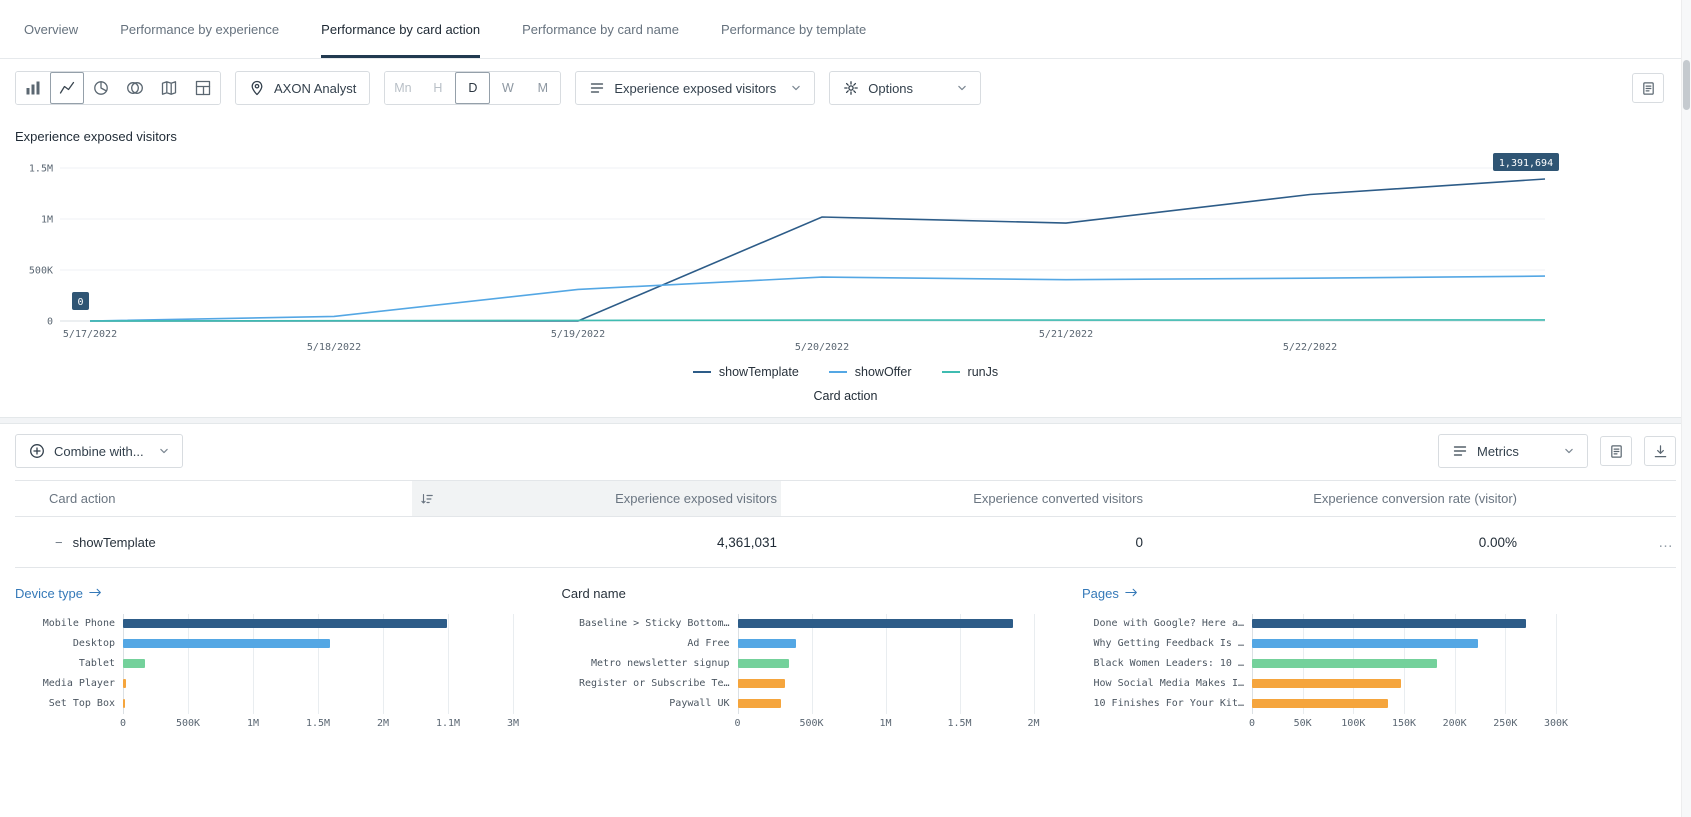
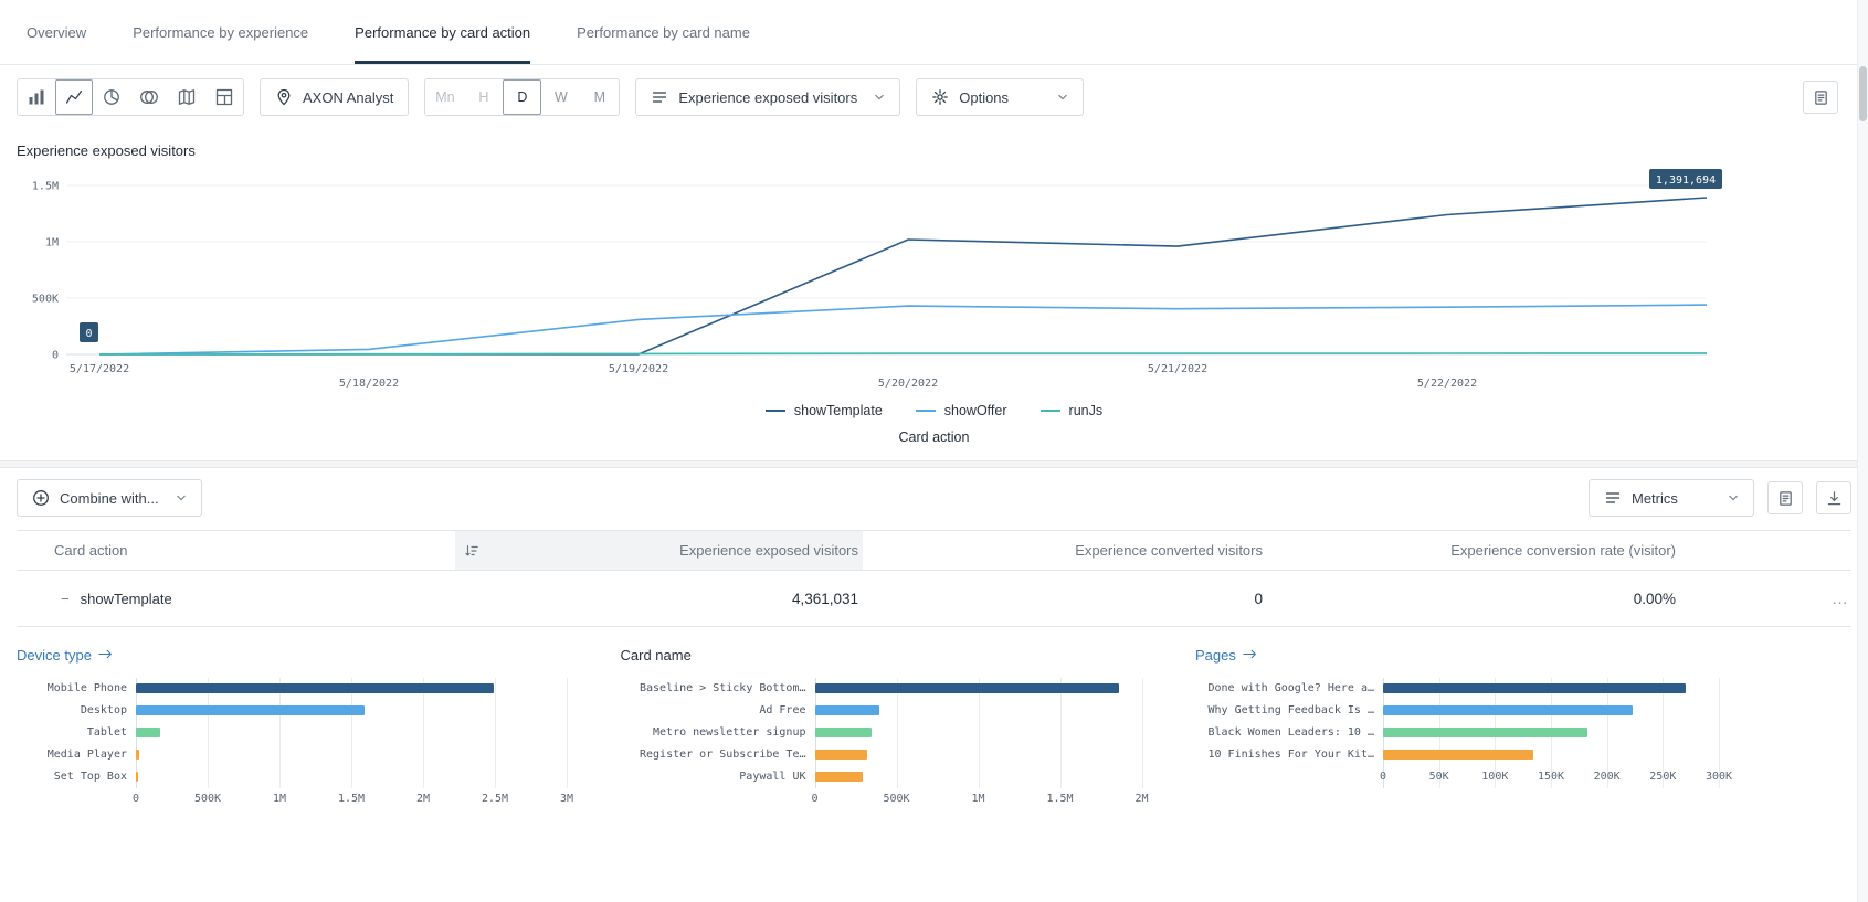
  Overview
  Performance by experience
  Performance by card action
  Performance by card name
- Performance by template
  AXON Analyst
  Mn
  H
  D
  W
  M
  Experience exposed visitors
  Options
  Experience exposed visitors
  0
  500K
  1M
  1.5M
  5/17/2022
  5/18/2022
  5/19/2022
  5/20/2022
  5/21/2022
  5/22/2022
  1,391,694
  0
  showTemplate
  showOffer
  runJs
  Card action
  Combine with...
  Metrics
  Card action
  Experience exposed visitors
  Experience converted visitors
  Experience conversion rate (visitor)
  −
  showTemplate
  4,361,031
  0
  0.00%
  …
  Device type
  Mobile Phone
  Desktop
  Tablet
  Media Player
  Set Top Box
  0
  500K
  1M
  1.5M
  2M
- 1.1M
+ 2.5M
  3M
  Card name
  Baseline > Sticky Bottom…
  Ad Free
  Metro newsletter signup
  Register or Subscribe Te…
  Paywall UK
  0
  500K
  1M
  1.5M
  2M
  Pages
  Done with Google? Here a…
  Why Getting Feedback Is …
  Black Women Leaders: 10 …
- How Social Media Makes I…
  10 Finishes For Your Kit…
  0
  50K
  100K
  150K
  200K
  250K
  300K
